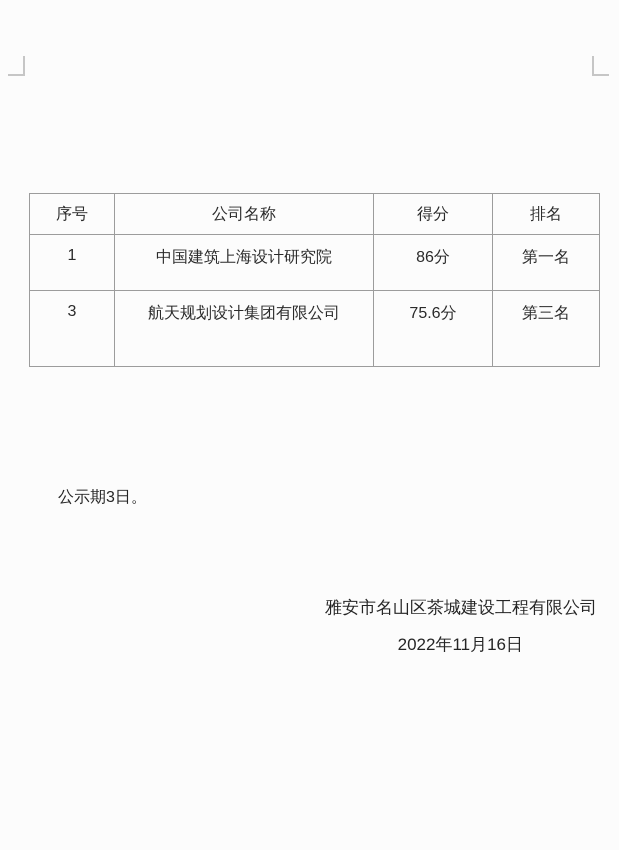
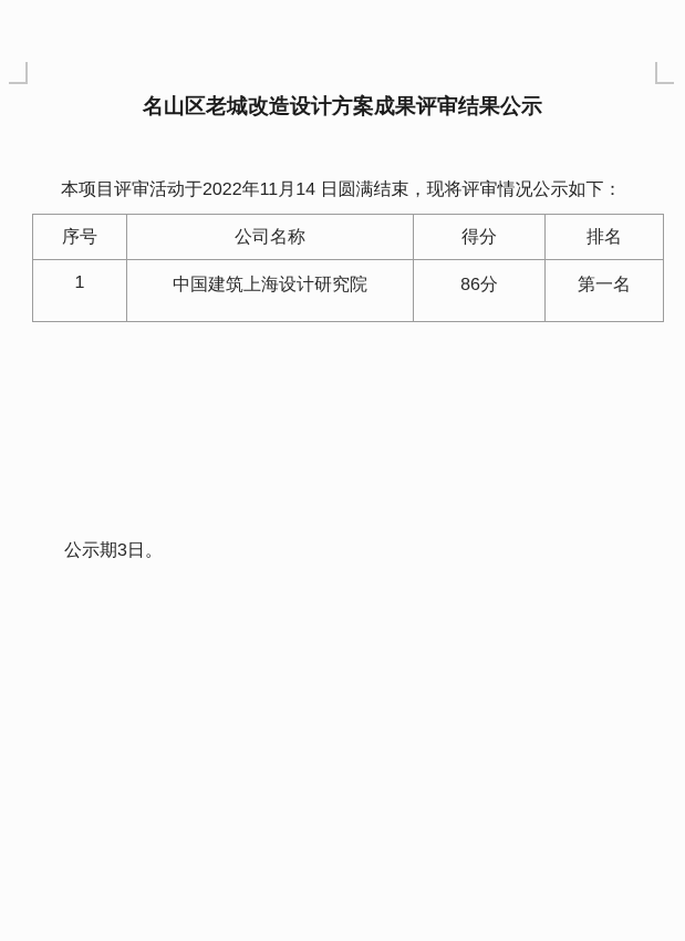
+ 名山区老城改造设计方案成果评审结果公示
+ 本项目评审活动于2022年11月14 日圆满结束，现将评审情况公示如下：
  序号	公司名称	得分	排名
  1	中国建筑上海设计研究院	86分	第一名
- 3	航天规划设计集团有限公司	75.6分	第三名
  公示期3日。
- 雅安市名山区茶城建设工程有限公司
- 2022年11月16日
